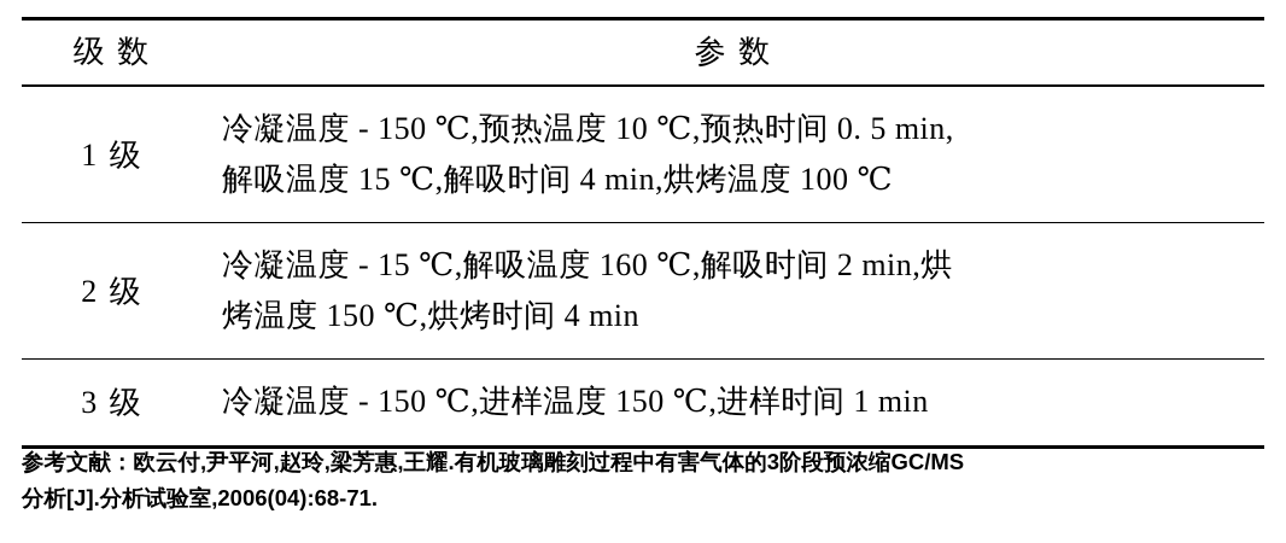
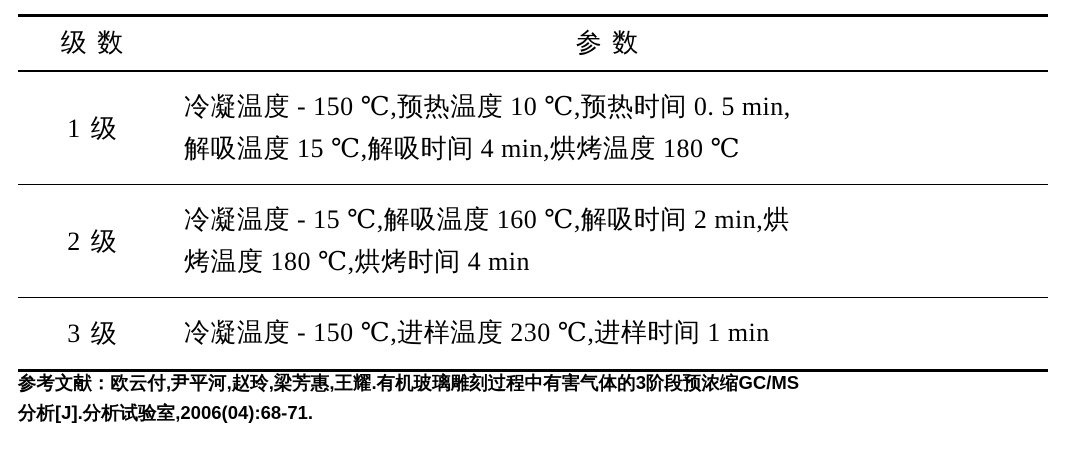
  级 数	参 数
- 1 级	冷凝温度 - 150 ℃,预热温度 10 ℃,预热时间 0. 5 min, 解吸温度 15 ℃,解吸时间 4 min,烘烤温度 100 ℃
+ 1 级	冷凝温度 - 150 ℃,预热温度 10 ℃,预热时间 0. 5 min, 解吸温度 15 ℃,解吸时间 4 min,烘烤温度 180 ℃
- 2 级	冷凝温度 - 15 ℃,解吸温度 160 ℃,解吸时间 2 min,烘 烤温度 150 ℃,烘烤时间 4 min
+ 2 级	冷凝温度 - 15 ℃,解吸温度 160 ℃,解吸时间 2 min,烘 烤温度 180 ℃,烘烤时间 4 min
- 3 级	冷凝温度 - 150 ℃,进样温度 150 ℃,进样时间 1 min
+ 3 级	冷凝温度 - 150 ℃,进样温度 230 ℃,进样时间 1 min
  参考文献：欧云付,尹平河,赵玲,梁芳惠,王耀.有机玻璃雕刻过程中有害气体的3阶段预浓缩GC/MS
  分析[J].分析试验室,2006(04):68-71.
